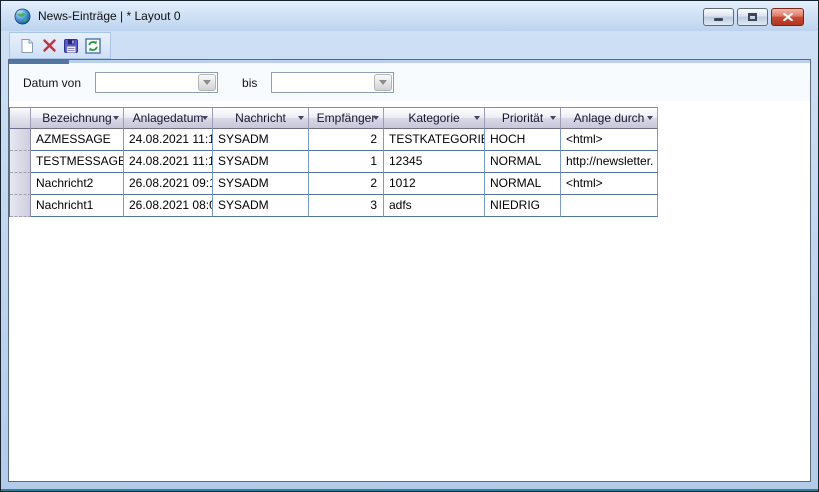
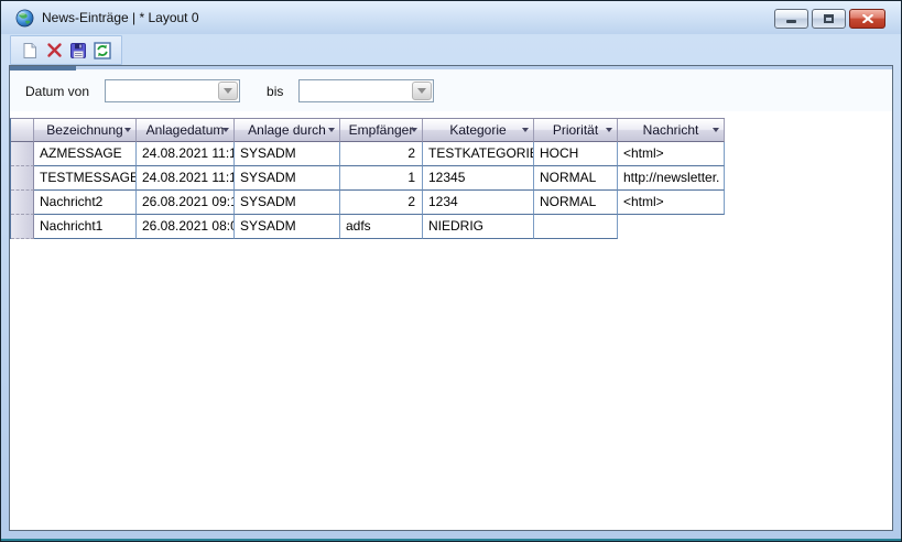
  News-Einträge | * Layout 0
  Datum von
  bis
  Bezeichnung
  Anlagedatum
- Nachricht
+ Anlage durch
  Empfänger
  Kategorie
  Priorität
- Anlage durch
+ Nachricht
  AZMESSAGE
  24.08.2021 11:1
  SYSADM
  2
  TESTKATEGORI
  HOCH
  <html>
  TESTMESSAGE
  24.08.2021 11:1
  SYSADM
  1
  12345
  NORMAL
  http://newsletter.
  Nachricht2
  26.08.2021 09:
  SYSADM
  2
- 1012
+ 1234
  NORMAL
  <html>
  Nachricht1
  26.08.2021 08:
  SYSADM
- 3
  adfs
  NIEDRIG
